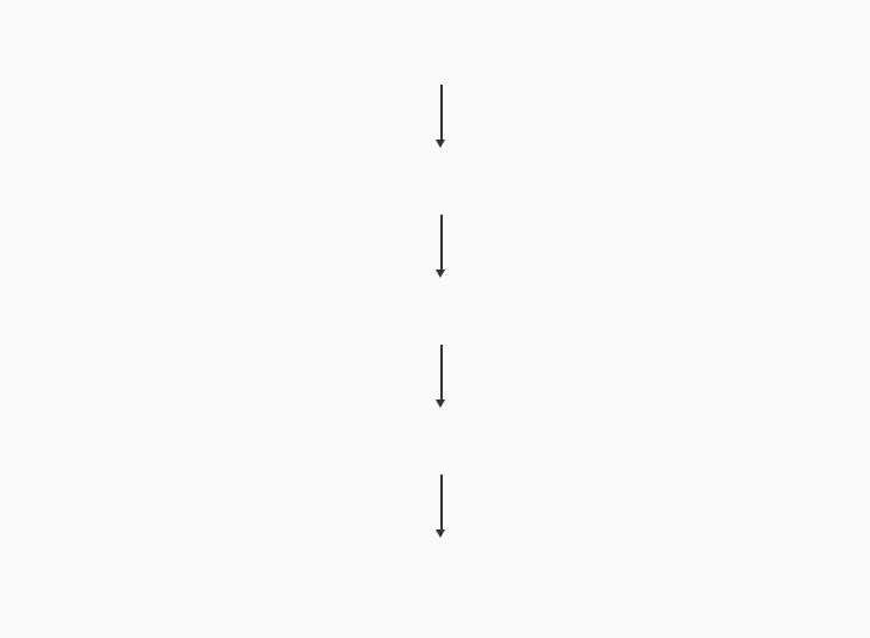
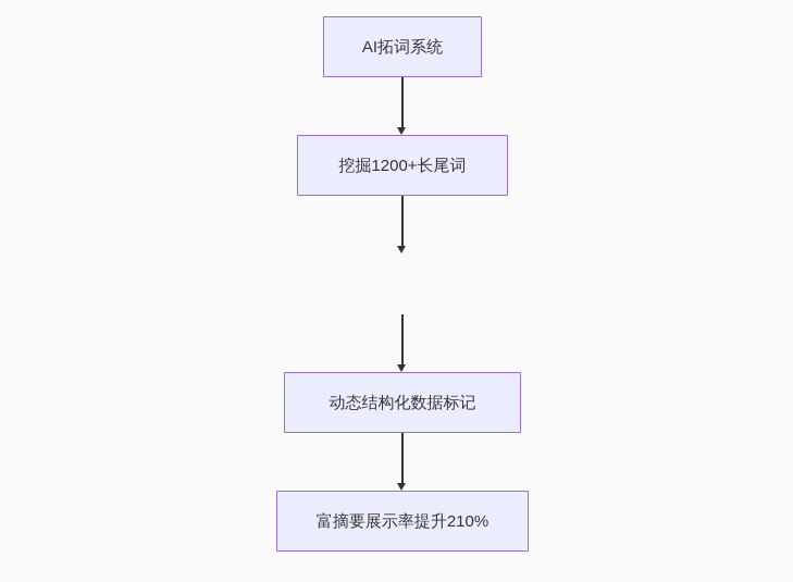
+ AI拓词系统
+ 挖掘1200+长尾词
+ 动态结构化数据标记
+ 富摘要展示率提升210%
